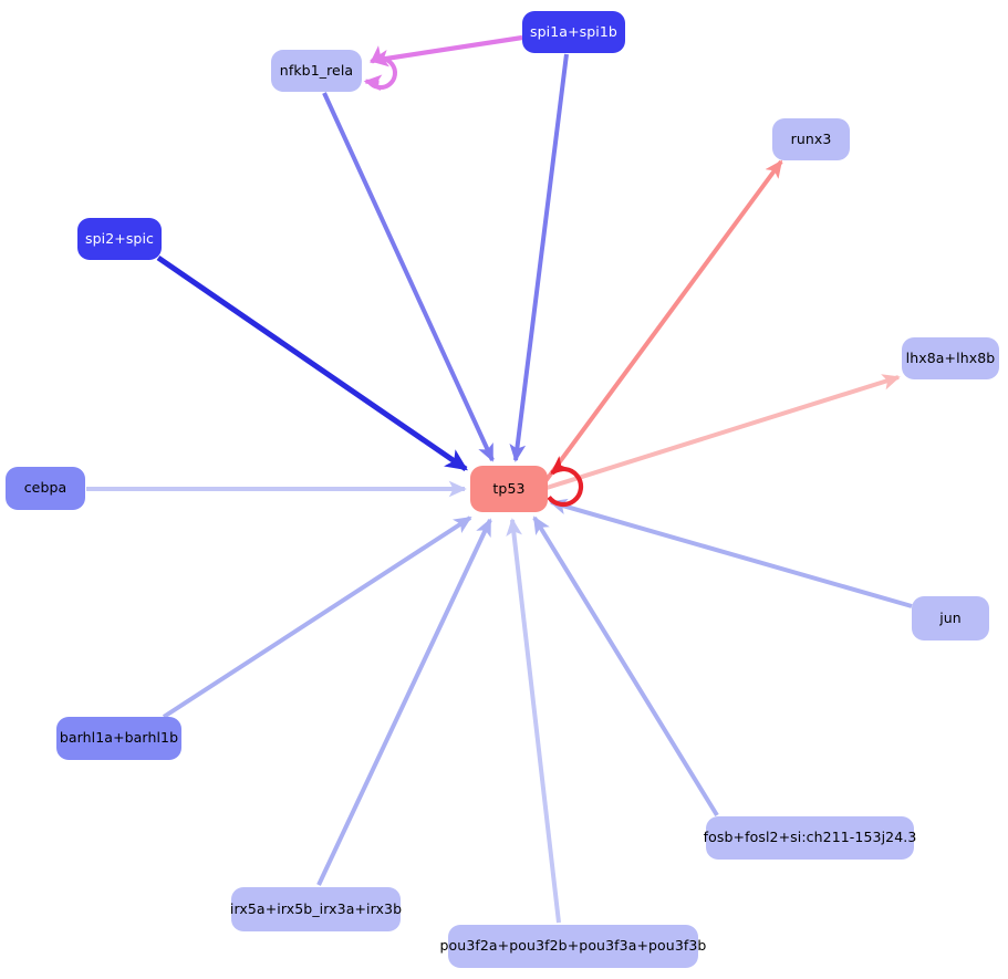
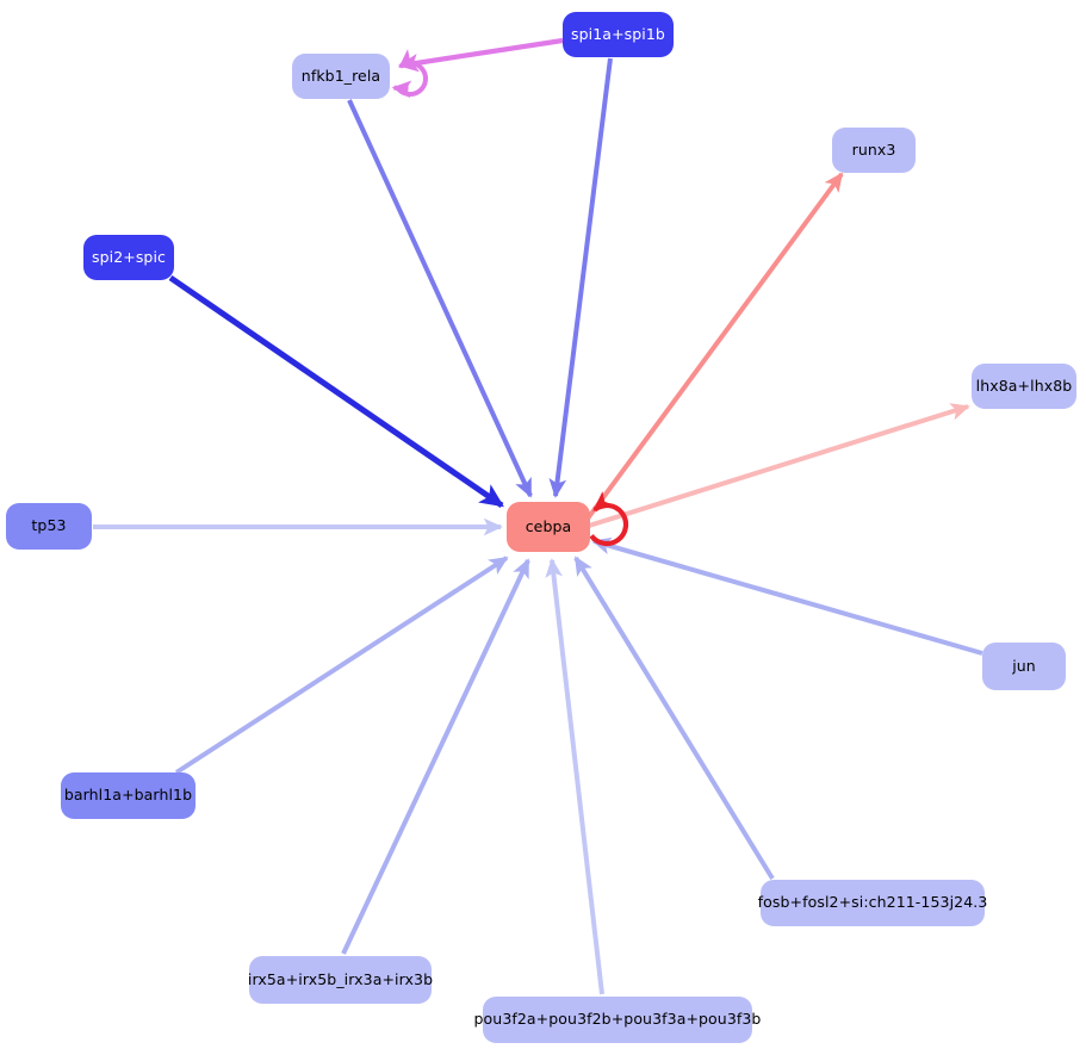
- tp53
+ cebpa
  nfkb1_rela
  spi1a+spi1b
  spi2+spic
  runx3
  lhx8a+lhx8b
- cebpa
+ tp53
  jun
  barhl1a+barhl1b
  fosb+fosl2+si:ch211-153j24.3
  irx5a+irx5b_irx3a+irx3b
  pou3f2a+pou3f2b+pou3f3a+pou3f3b
